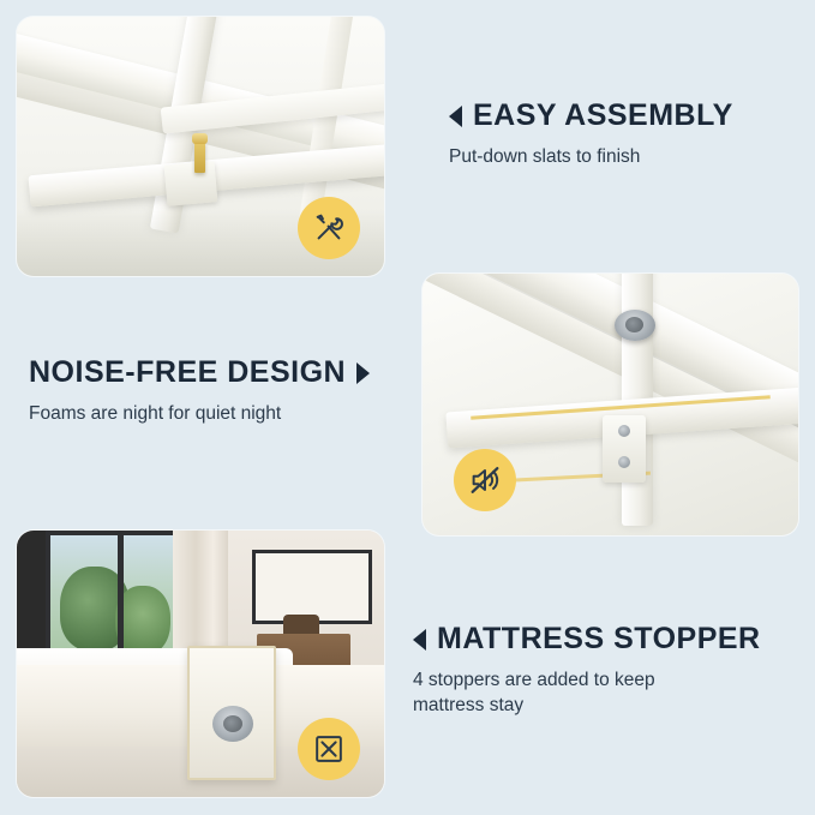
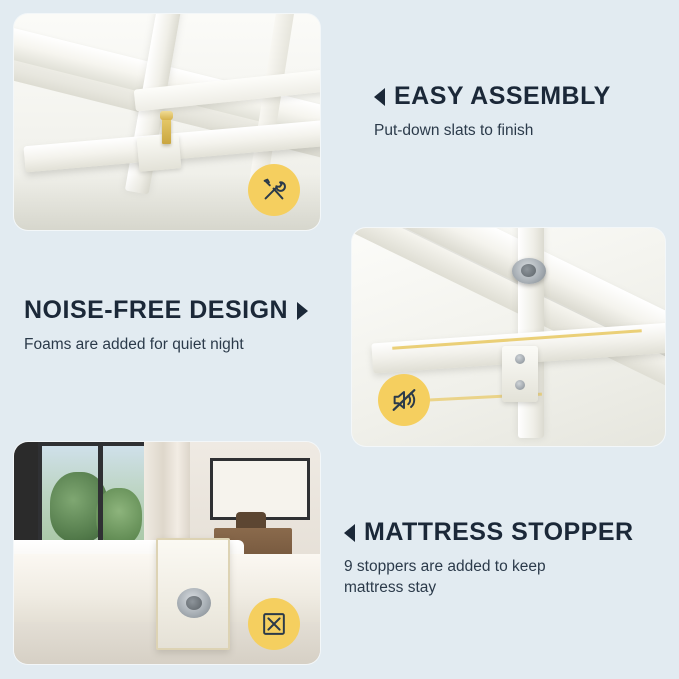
  EASY ASSEMBLY
  Put-down slats to finish
  NOISE-FREE DESIGN
- Foams are night for quiet night
+ Foams are added for quiet night
  MATTRESS STOPPER
- 4 stoppers are added to keep mattress stay
+ 9 stoppers are added to keep mattress stay
